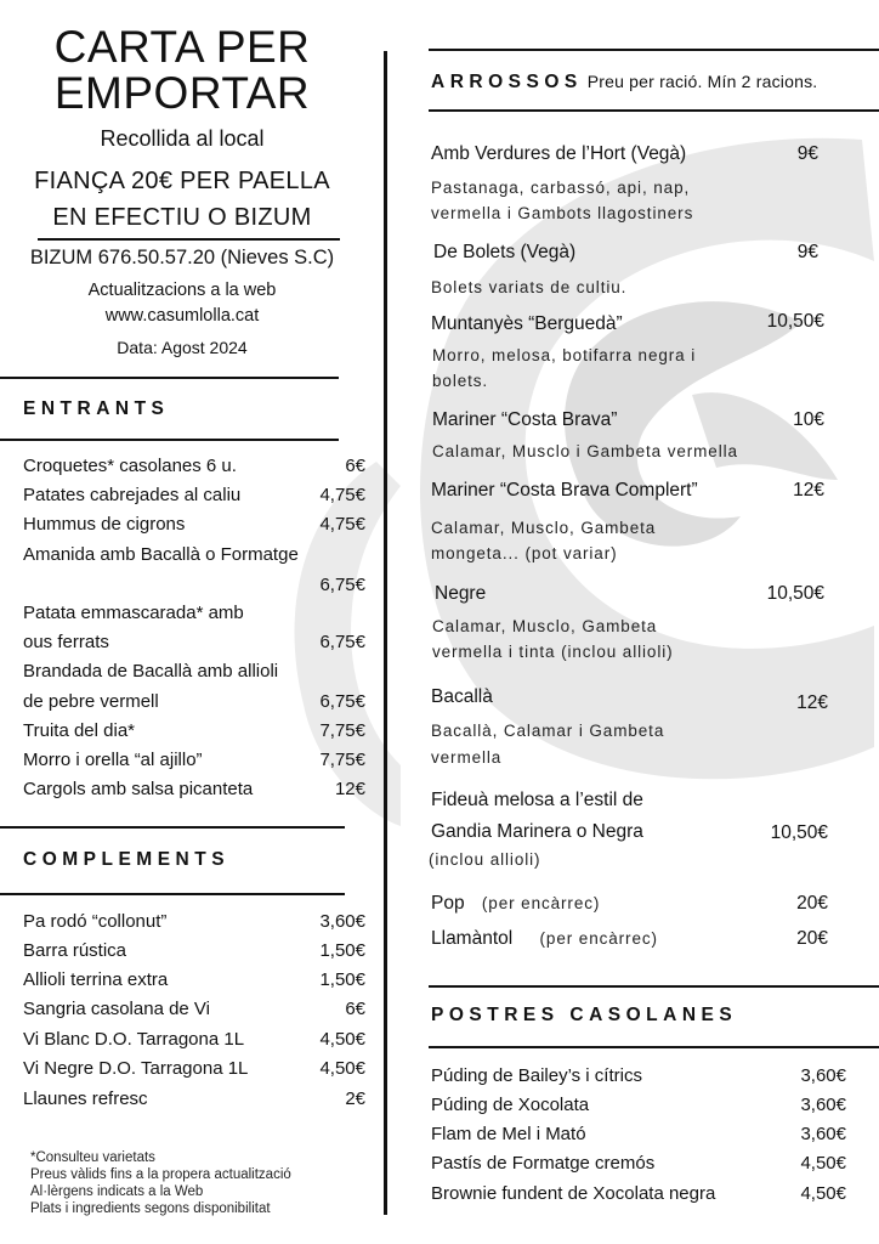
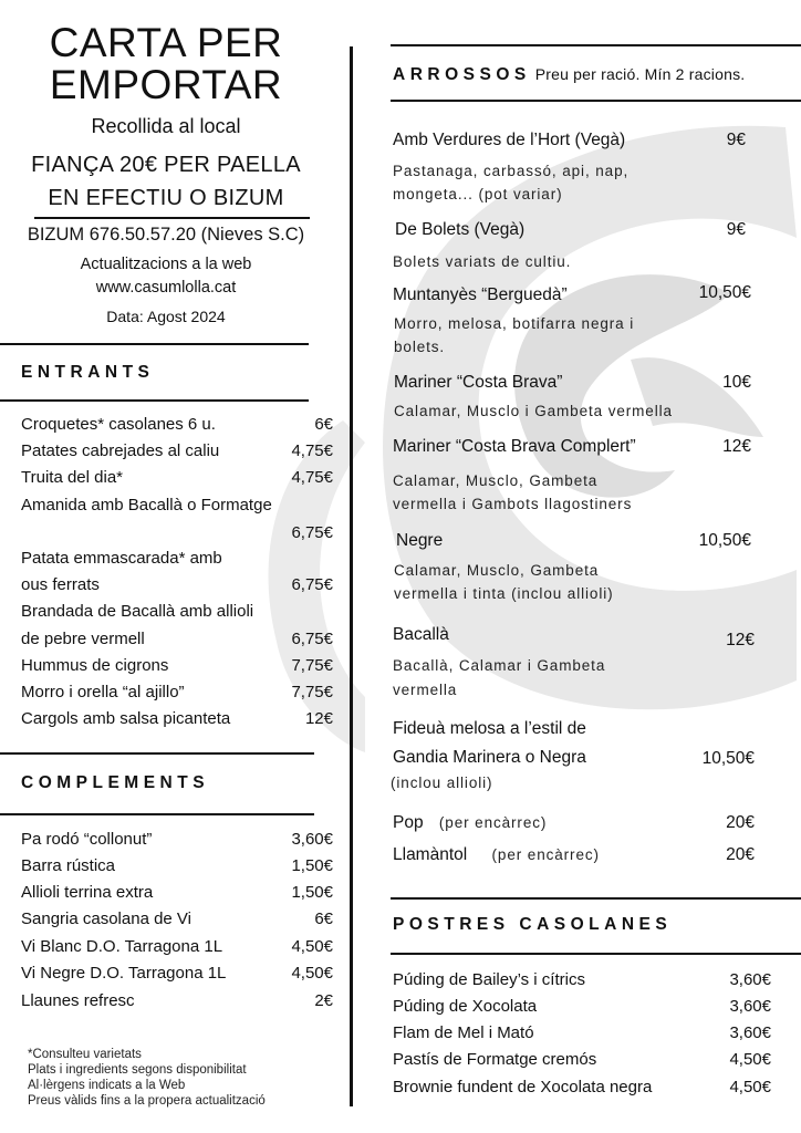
  CARTA PER
  EMPORTAR
  Recollida al local
  FIANÇA 20€ PER PAELLA
  EN EFECTIU O BIZUM
  BIZUM 676.50.57.20 (Nieves S.C)
  Actualitzacions a la web
  www.casumlolla.cat
  Data: Agost 2024
  ENTRANTS
  Croquetes* casolanes 6 u.
  6€
  Patates cabrejades al caliu
  4,75€
- Hummus de cigrons
+ Truita del dia*
  4,75€
  Amanida amb Bacallà o Formatge
  6,75€
  Patata emmascarada* amb
  ous ferrats
  6,75€
  Brandada de Bacallà amb allioli
  de pebre vermell
  6,75€
- Truita del dia*
+ Hummus de cigrons
  7,75€
  Morro i orella “al ajillo”
  7,75€
  Cargols amb salsa picanteta
  12€
  COMPLEMENTS
  Pa rodó “collonut”
  3,60€
  Barra rústica
  1,50€
  Allioli terrina extra
  1,50€
  Sangria casolana de Vi
  6€
  Vi Blanc D.O. Tarragona 1L
  4,50€
  Vi Negre D.O. Tarragona 1L
  4,50€
  Llaunes refresc
  2€
  *Consulteu varietats
- Preus vàlids fins a la propera actualització
+ Plats i ingredients segons disponibilitat
  Al·lèrgens indicats a la Web
- Plats i ingredients segons disponibilitat
+ Preus vàlids fins a la propera actualització
  ARROSSOS Preu per ració. Mín 2 racions.
  Amb Verdures de l’Hort (Vegà)
  9€
  Pastanaga, carbassó, api, nap,
- vermella i Gambots llagostiners
+ mongeta... (pot variar)
  De Bolets (Vegà)
  9€
  Bolets variats de cultiu.
  Muntanyès “Berguedà”
  10,50€
  Morro, melosa, botifarra negra i
  bolets.
  Mariner “Costa Brava”
  10€
  Calamar, Musclo i Gambeta vermella
  Mariner “Costa Brava Complert”
  12€
  Calamar, Musclo, Gambeta
- mongeta... (pot variar)
+ vermella i Gambots llagostiners
  Negre
  10,50€
  Calamar, Musclo, Gambeta
  vermella i tinta (inclou allioli)
  Bacallà
  12€
  Bacallà, Calamar i Gambeta
  vermella
  Fideuà melosa a l’estil de
  Gandia Marinera o Negra
  10,50€
  (inclou allioli)
  Pop (per encàrrec)
  20€
  Llamàntol (per encàrrec)
  20€
  POSTRES CASOLANES
  Púding de Bailey’s i cítrics
  3,60€
  Púding de Xocolata
  3,60€
  Flam de Mel i Mató
  3,60€
  Pastís de Formatge cremós
  4,50€
  Brownie fundent de Xocolata negra
  4,50€
